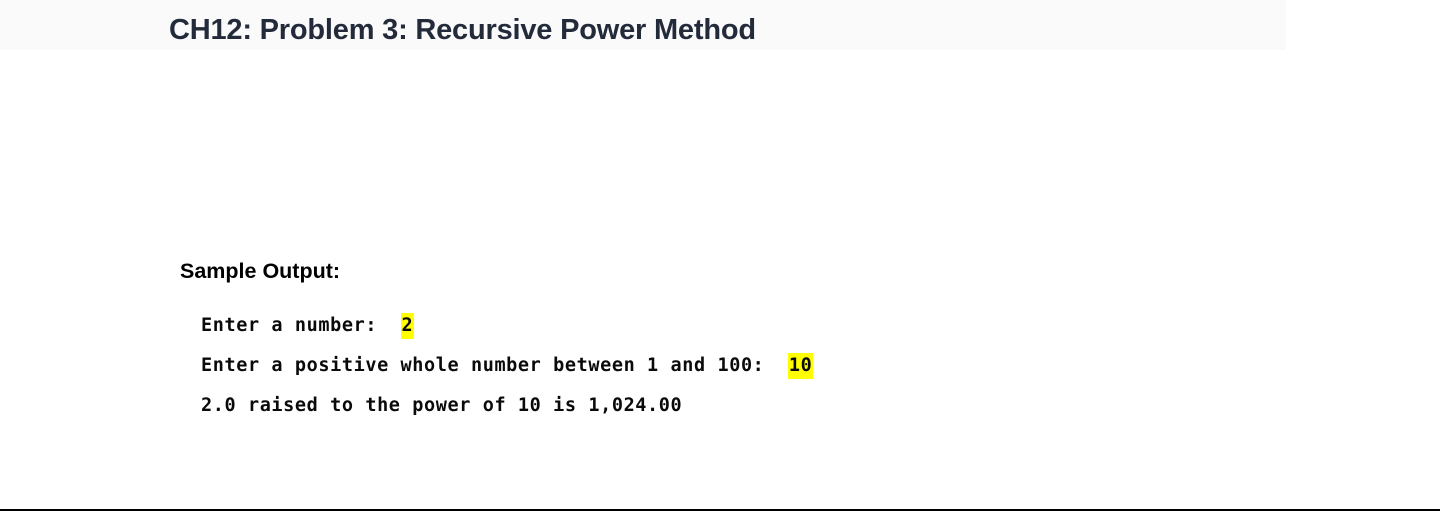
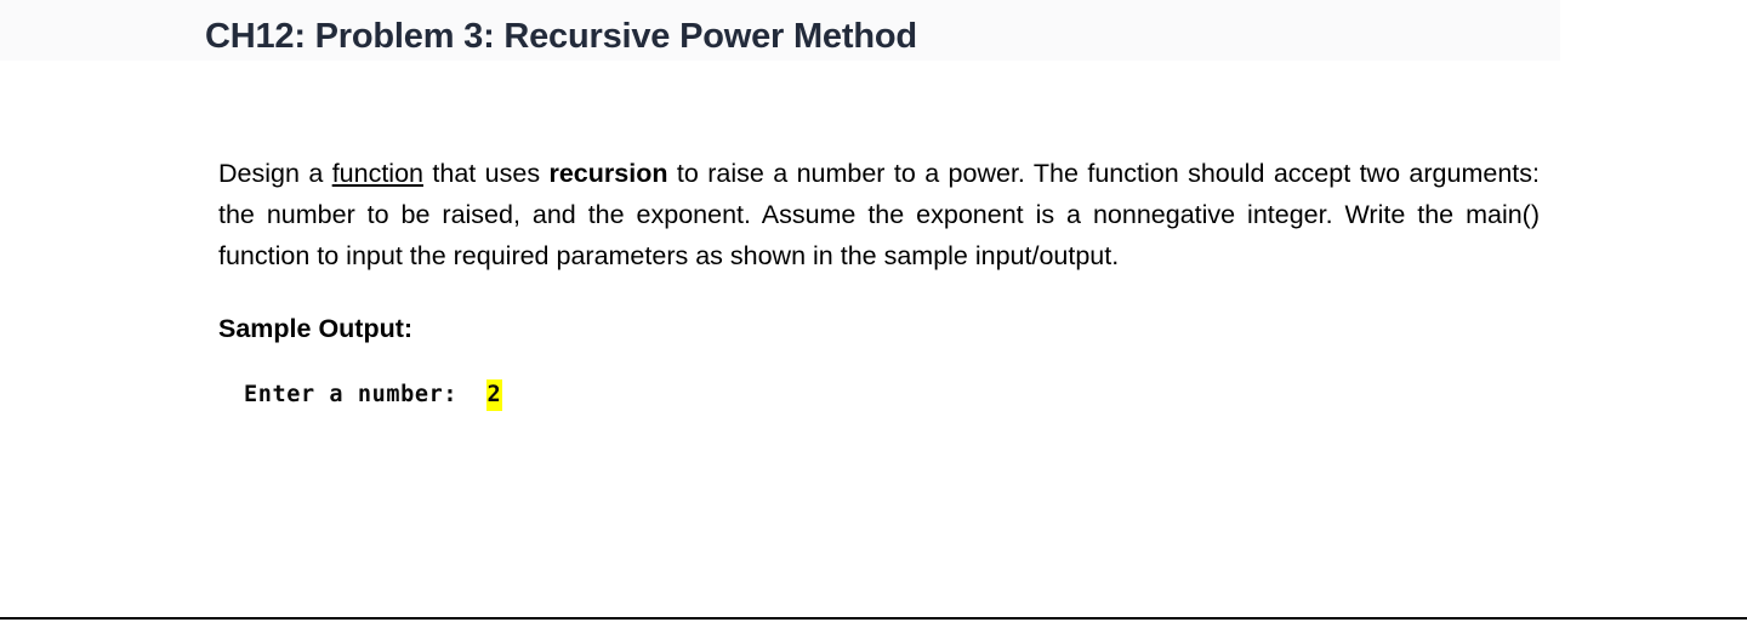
  CH12: Problem 3: Recursive Power Method
+ Design a function that uses recursion to raise a number to a power. The function should accept two arguments: the number to be raised, and the exponent. Assume the exponent is a nonnegative integer. Write the main() function to input the required parameters as shown in the sample input/output.
  Sample Output:
  Enter a number: 2
- Enter a positive whole number between 1 and 100: 10
- 2.0 raised to the power of 10 is 1,024.00
